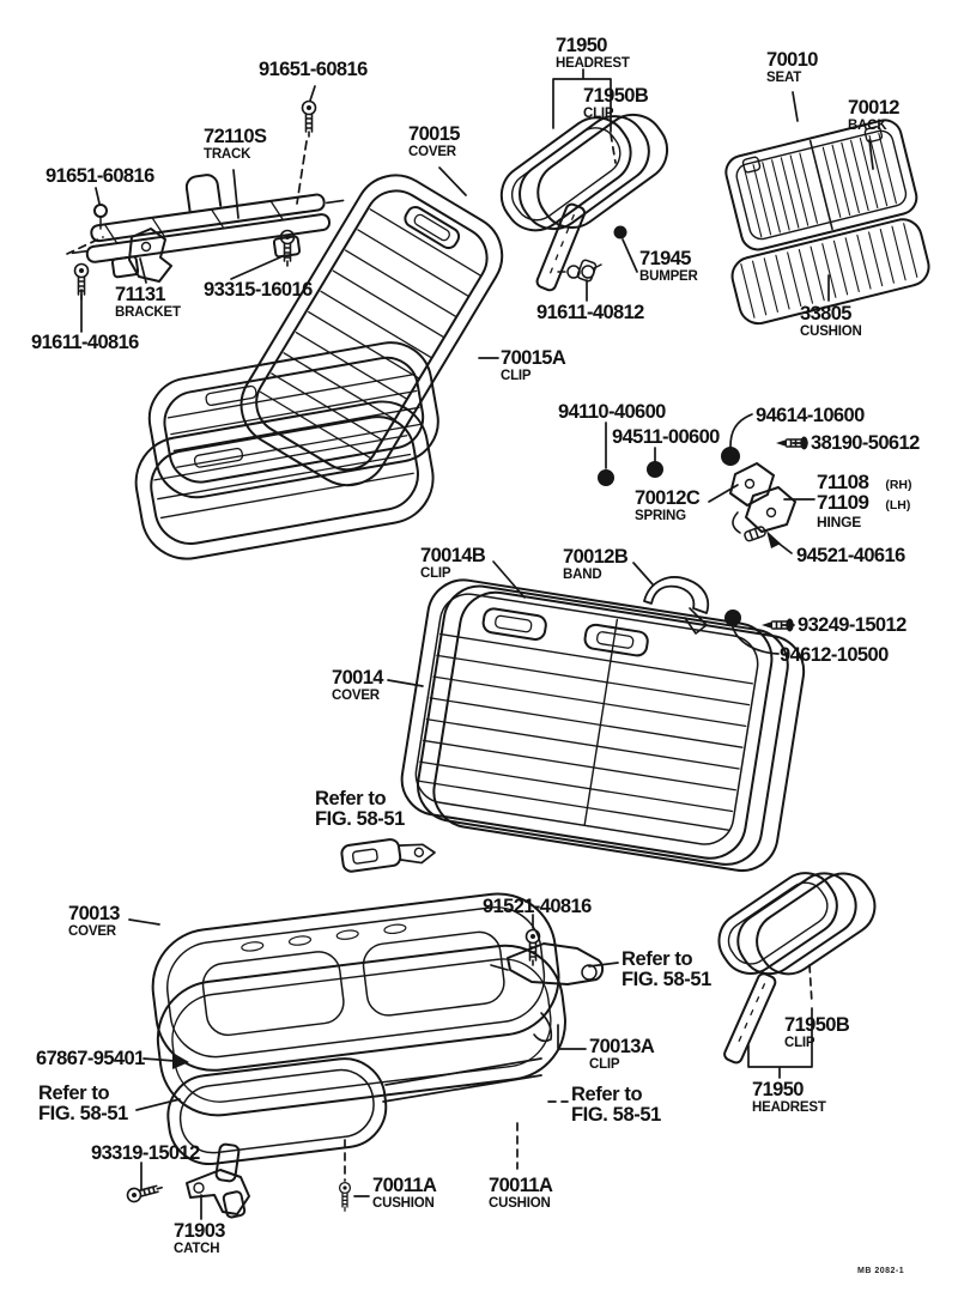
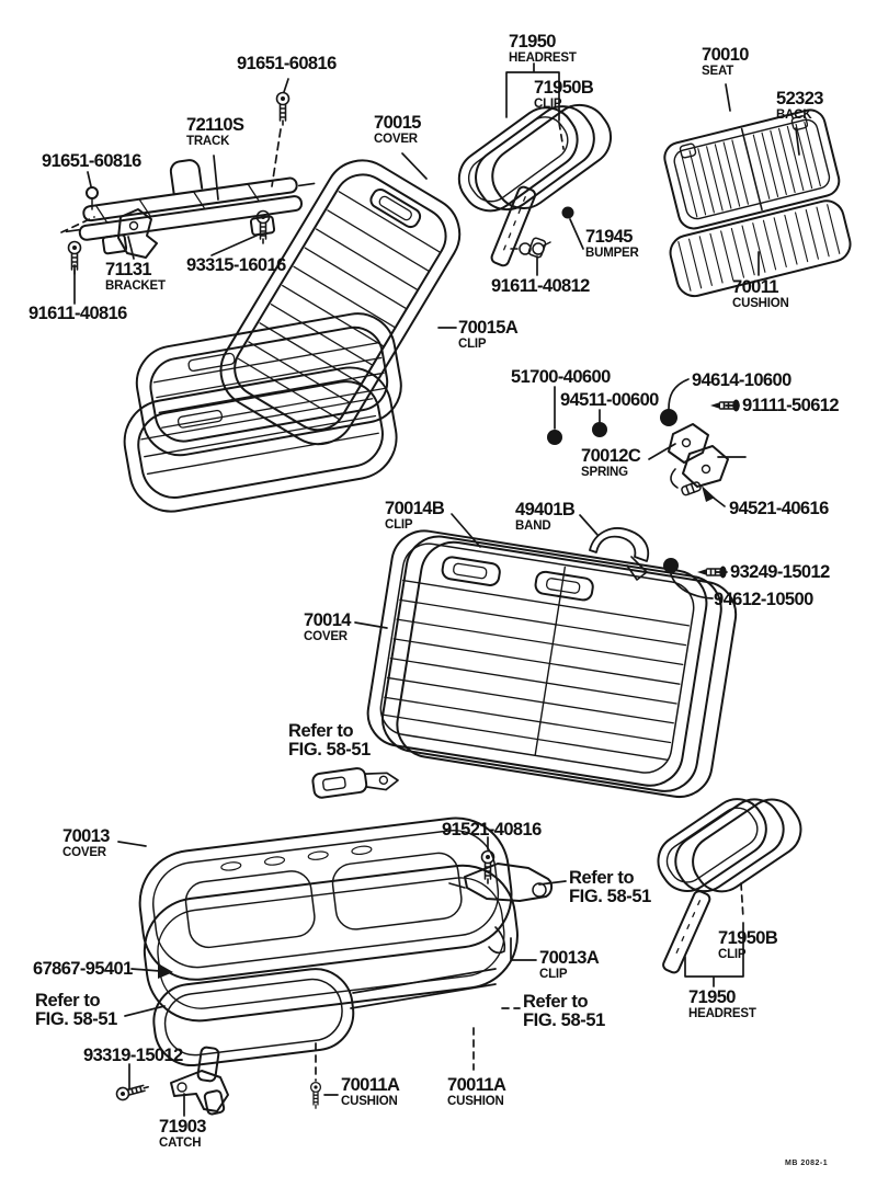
  91651-60816
  72110S
  TRACK
  91651-60816
  70015
  COVER
  71950
  HEADREST
  71950B
  CLIP
  70010
  SEAT
- 70012
+ 52323
  BACK
  71131
  BRACKET
  93315-16016
  91611-40816
  71945
  BUMPER
  91611-40812
- 33805
+ 70011
  CUSHION
  70015A
  CLIP
- 94110-40600
+ 51700-40600
  94511-00600
  94614-10600
- 38190-50612
+ 91111-50612
  70012C
  SPRING
- 71108
- (RH)
- 71109
- (LH)
- HINGE
  94521-40616
  70014B
  CLIP
- 70012B
+ 49401B
  BAND
  93249-15012
  94612-10500
  70014
  COVER
  Refer to
  FIG. 58-51
  70013
  COVER
  91521-40816
  Refer to
  FIG. 58-51
  71950B
  CLIP
  71950
  HEADREST
  67867-95401
  Refer to
  FIG. 58-51
  93319-15012
  70013A
  CLIP
  Refer to
  FIG. 58-51
  70011A
  CUSHION
  70011A
  CUSHION
  71903
  CATCH
